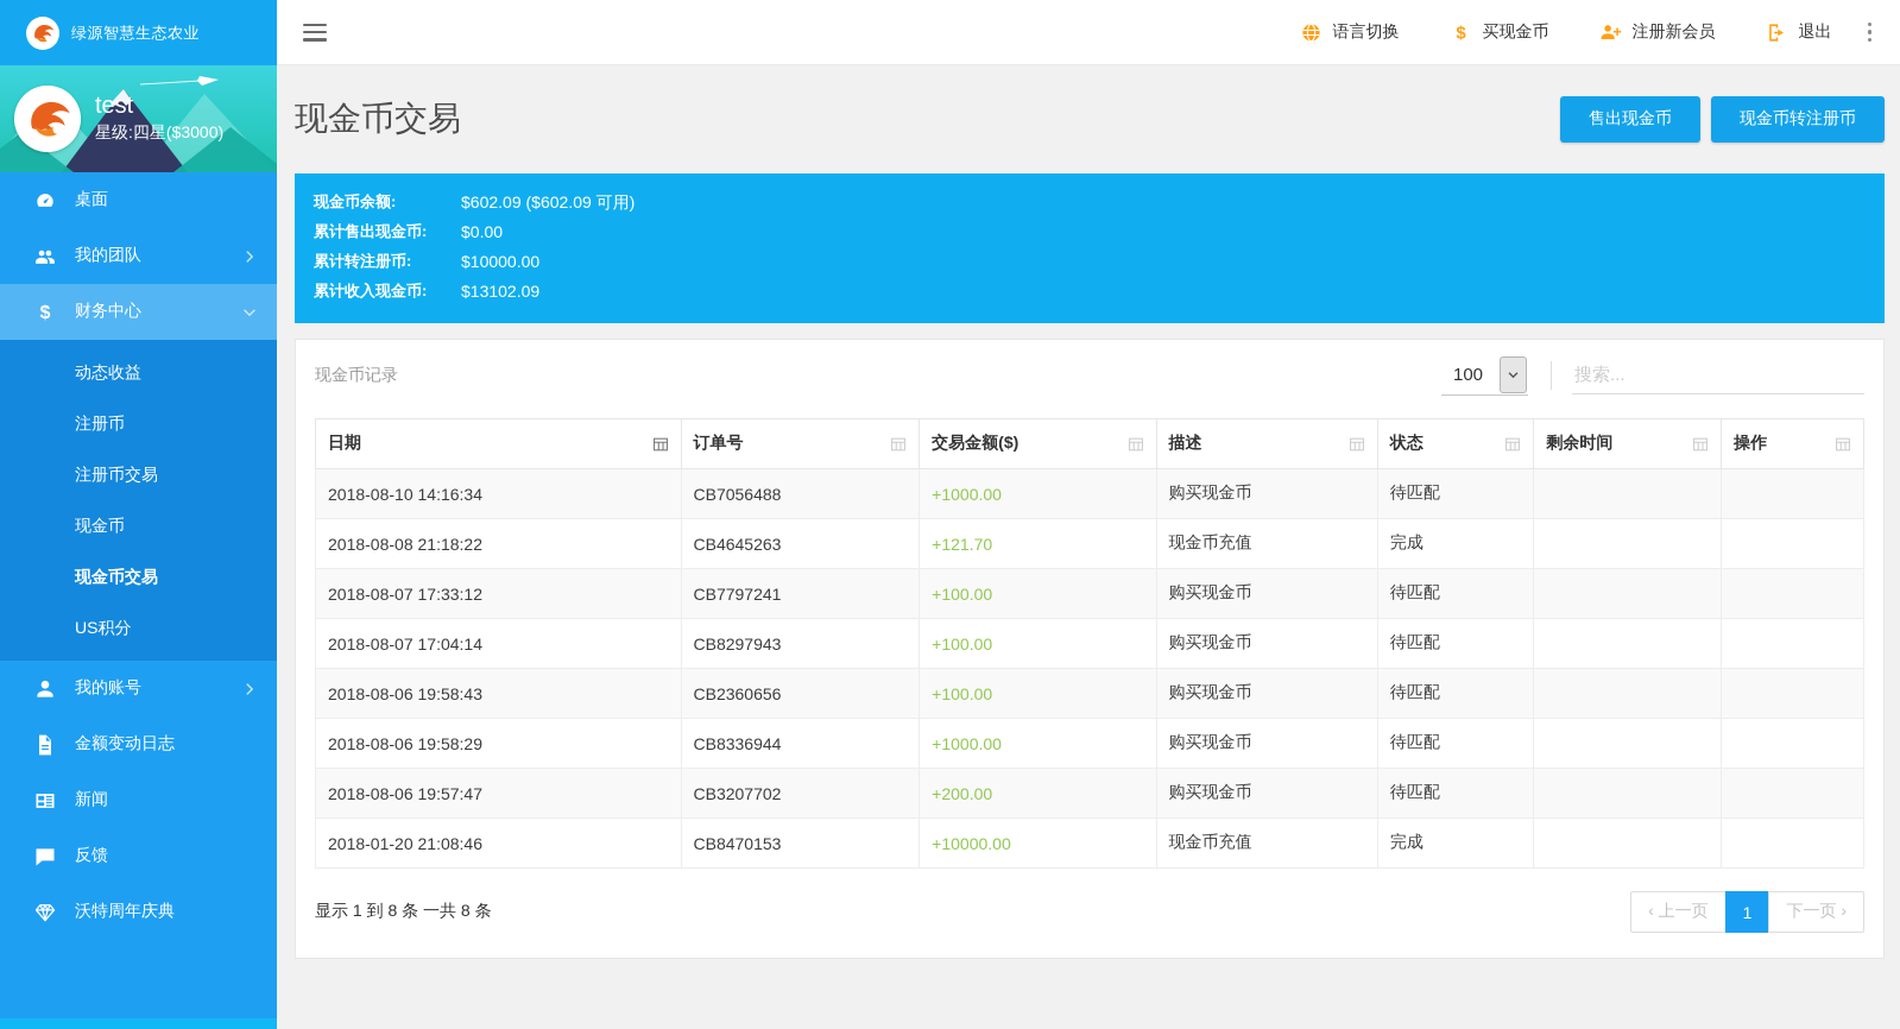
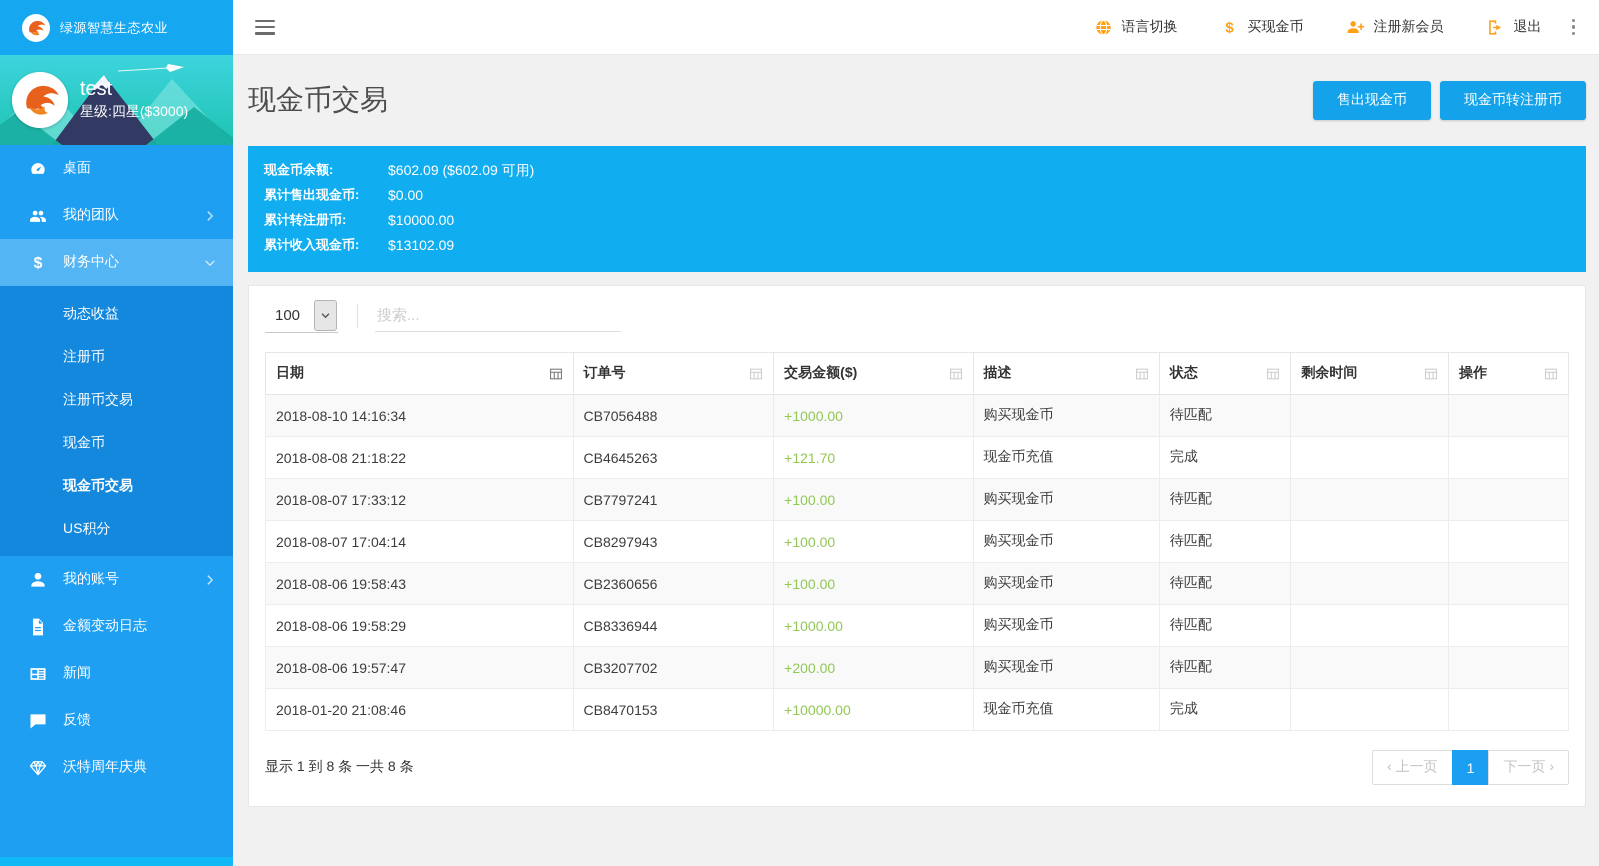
  绿源智慧生态农业
  test
  星级:四星($3000)
  桌面
  我的团队
  $
  财务中心
  动态收益
  注册币
  注册币交易
  现金币
  现金币交易
  US积分
  我的账号
  金额变动日志
  新闻
  反馈
  沃特周年庆典
  语言切换
  $
  买现金币
  注册新会员
  退出
  现金币交易
  售出现金币
  现金币转注册币
  现金币余额:
  $602.09 ($602.09 可用)
  累计售出现金币:
  $0.00
  累计转注册币:
  $10000.00
  累计收入现金币:
  $13102.09
- 现金币记录
  100
  搜索...
  日期	订单号	交易金额($)	描述	状态	剩余时间	操作
  2018-08-10 14:16:34	CB7056488	+1000.00	购买现金币	待匹配
  2018-08-08 21:18:22	CB4645263	+121.70	现金币充值	完成
  2018-08-07 17:33:12	CB7797241	+100.00	购买现金币	待匹配
  2018-08-07 17:04:14	CB8297943	+100.00	购买现金币	待匹配
  2018-08-06 19:58:43	CB2360656	+100.00	购买现金币	待匹配
  2018-08-06 19:58:29	CB8336944	+1000.00	购买现金币	待匹配
  2018-08-06 19:57:47	CB3207702	+200.00	购买现金币	待匹配
  2018-01-20 21:08:46	CB8470153	+10000.00	现金币充值	完成
  显示 1 到 8 条 一共 8 条
  ‹ 上一页
  1
  下一页 ›
